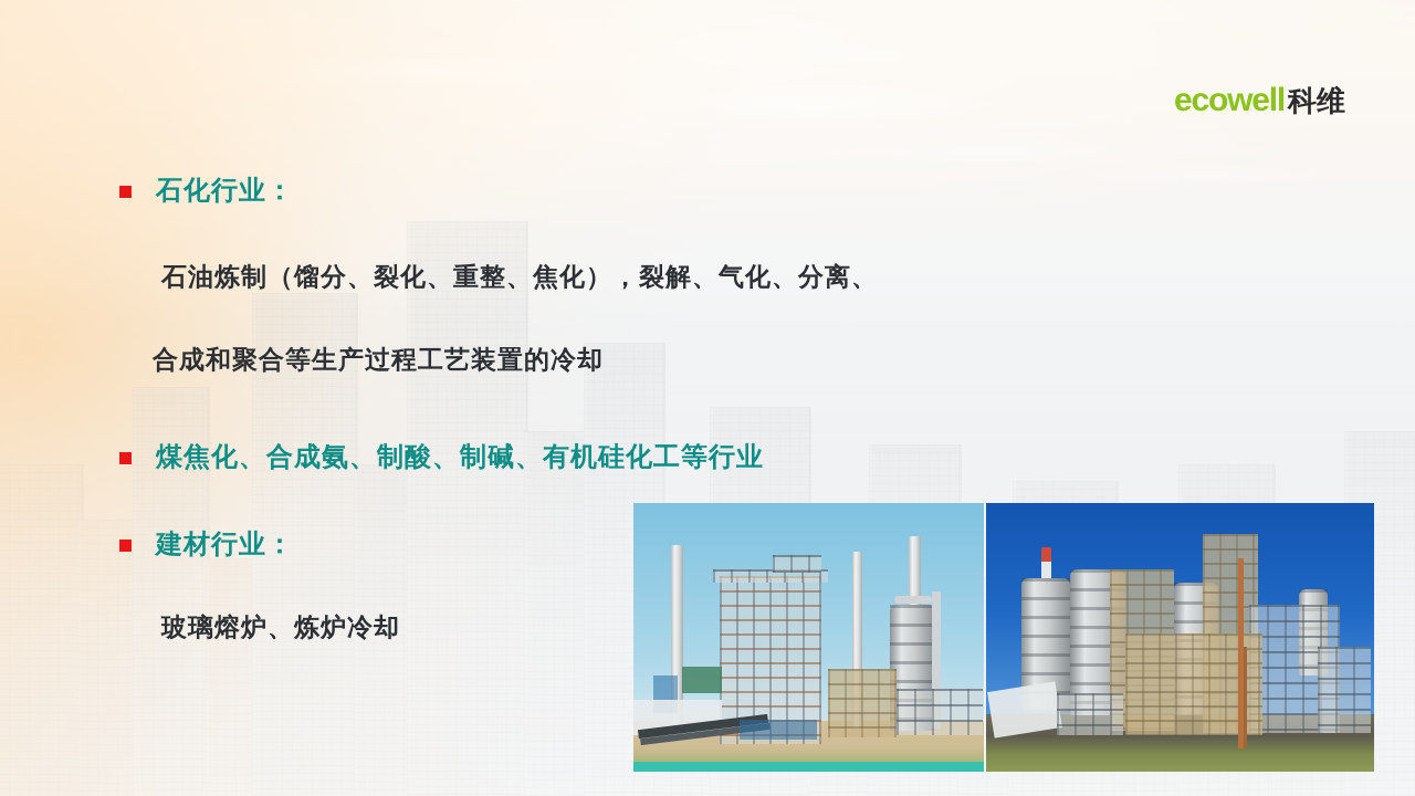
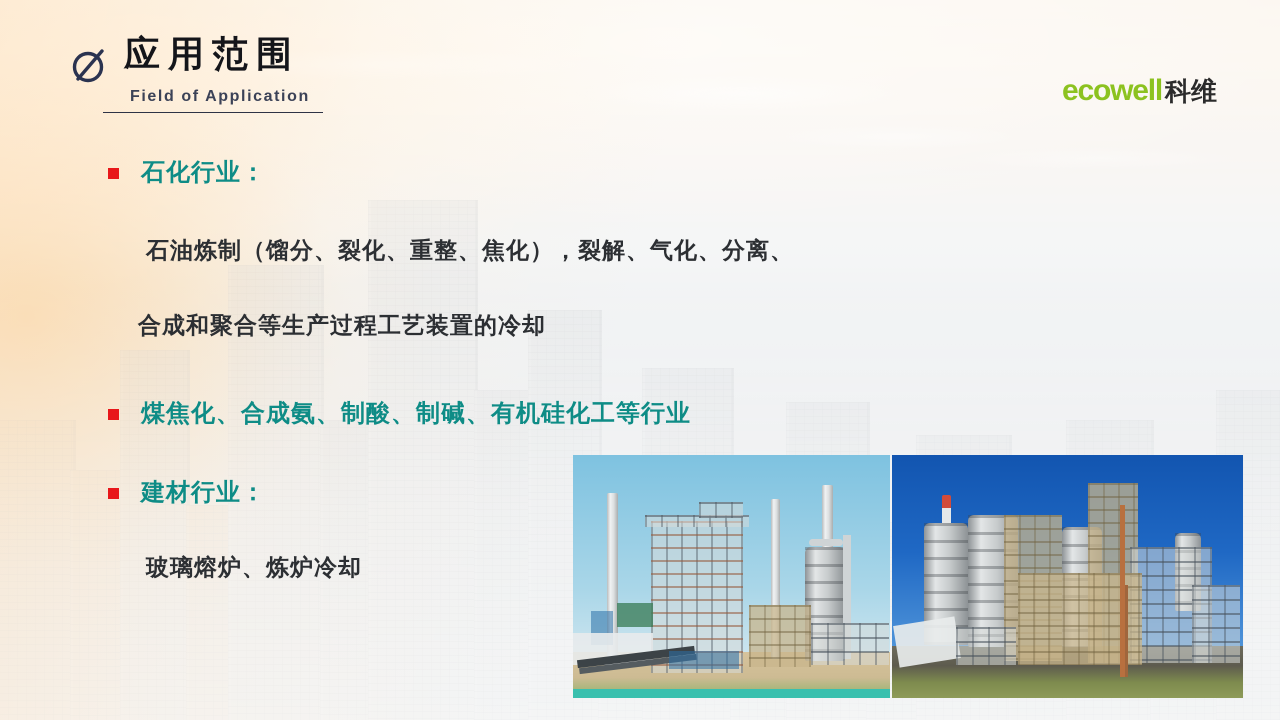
+ 应用范围
+ Field of Application
  ecowell
  科维
  石化行业：
  石油炼制（馏分、裂化、重整、焦化），裂解、气化、分离、
  合成和聚合等生产过程工艺装置的冷却
  煤焦化、合成氨、制酸、制碱、有机硅化工等行业
  建材行业：
  玻璃熔炉、炼炉冷却
